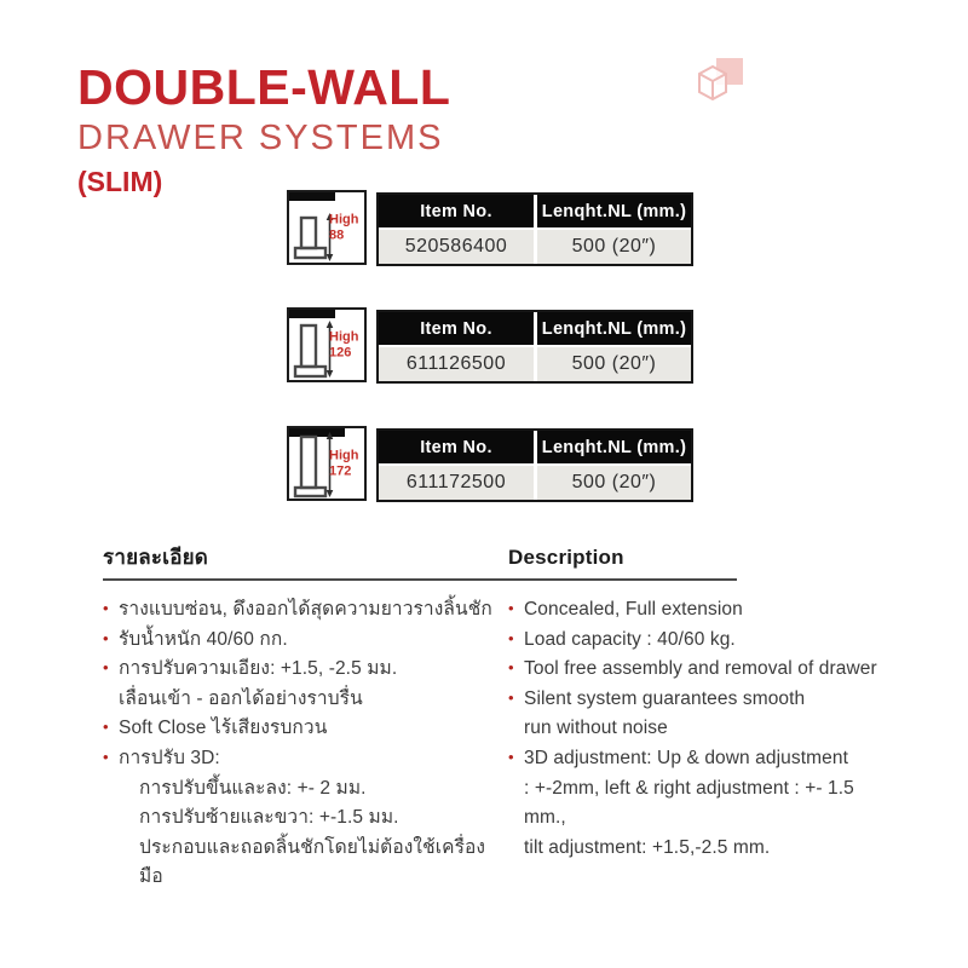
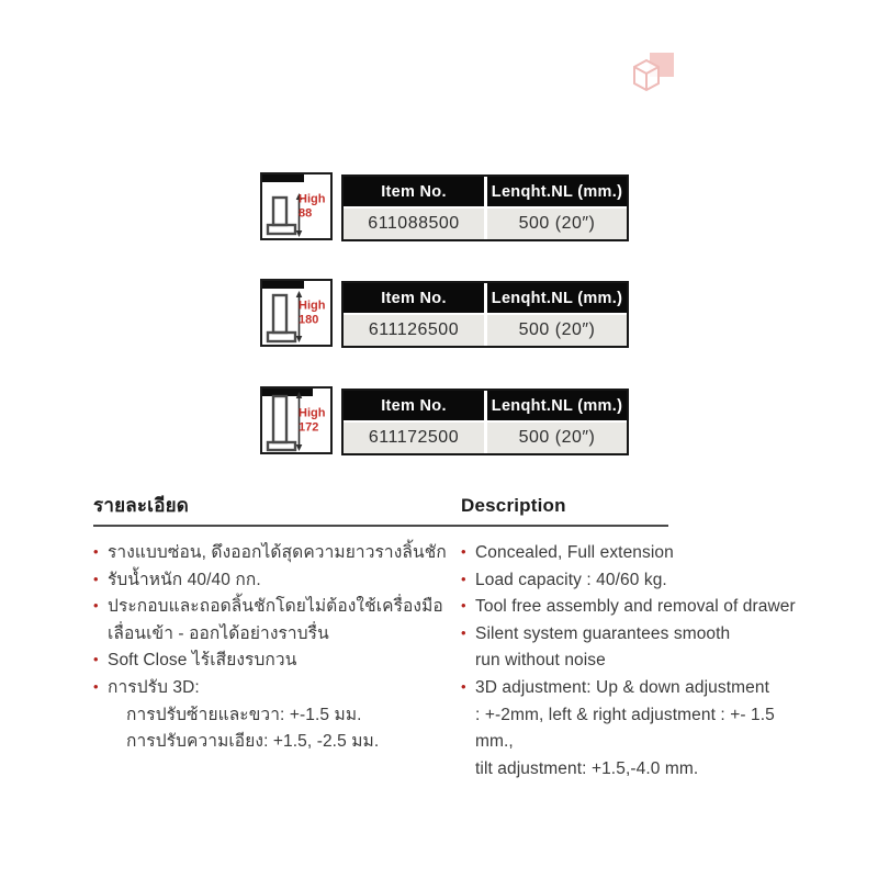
- DOUBLE-WALL
- DRAWER SYSTEMS
- (SLIM)
  High
  88
  Item No.
  Lenqht.NL (mm.)
- 520586400
+ 611088500
  500 (20″)
  High
- 126
+ 180
  Item No.
  Lenqht.NL (mm.)
  611126500
  500 (20″)
  High
  172
  Item No.
  Lenqht.NL (mm.)
  611172500
  500 (20″)
  รายละเอียด
  •
  รางแบบซ่อน, ดึงออกได้สุดความยาวรางลิ้นชัก
  •
- รับน้ำหนัก 40/60 กก.
+ รับน้ำหนัก 40/40 กก.
  •
- การปรับความเอียง: +1.5, -2.5 มม.
+ ประกอบและถอดลิ้นชักโดยไม่ต้องใช้เครื่องมือ
  เลื่อนเข้า - ออกได้อย่างราบรื่น
  •
  Soft Close ไร้เสียงรบกวน
  •
  การปรับ 3D:
- การปรับขึ้นและลง: +- 2 มม.
  การปรับซ้ายและขวา: +-1.5 มม.
- ประกอบและถอดลิ้นชักโดยไม่ต้องใช้เครื่องมือ
+ การปรับความเอียง: +1.5, -2.5 มม.
  Description
  •
  Concealed, Full extension
  •
  Load capacity : 40/60 kg.
  •
  Tool free assembly and removal of drawer
  •
  Silent system guarantees smooth
  run without noise
  •
  3D adjustment: Up & down adjustment
  : +-2mm, left & right adjustment : +- 1.5 mm.,
- tilt adjustment: +1.5,-2.5 mm.
+ tilt adjustment: +1.5,-4.0 mm.
